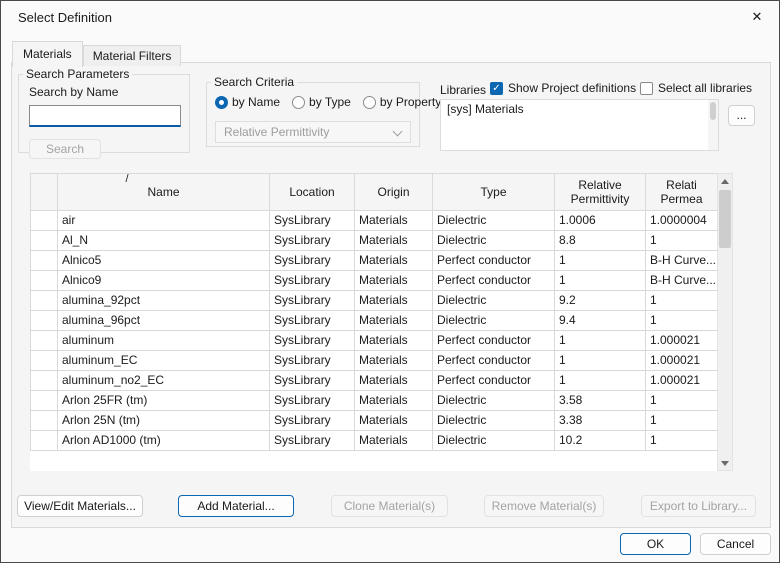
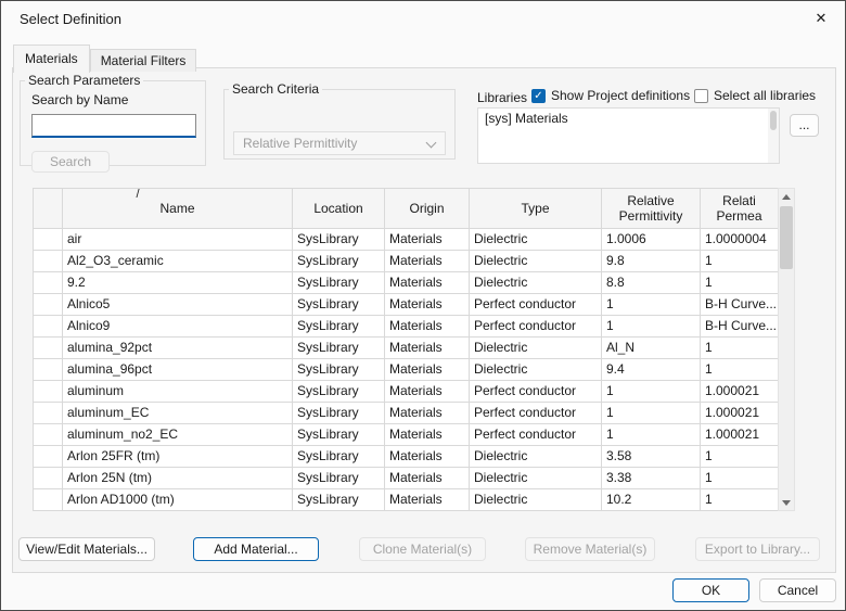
  Select Definition
  ✕
  Materials
  Material Filters
  Search Parameters
  Search by Name
  Search
  Search Criteria
- by Name
- by Type
- by Property
  Relative Permittivity
  Libraries
  Show Project definitions
  Select all libraries
  [sys] Materials
  ...
  	/Name	Location	Origin	Type	Relative Permittivity	Relati Permea
  	air	SysLibrary	Materials	Dielectric	1.0006	1.0000004
+ 	Al2_O3_ceramic	SysLibrary	Materials	Dielectric	9.8	1
- 	Al_N	SysLibrary	Materials	Dielectric	8.8	1
+ 	9.2	SysLibrary	Materials	Dielectric	8.8	1
  	Alnico5	SysLibrary	Materials	Perfect conductor	1	B-H Curve...
  	Alnico9	SysLibrary	Materials	Perfect conductor	1	B-H Curve...
- 	alumina_92pct	SysLibrary	Materials	Dielectric	9.2	1
+ 	alumina_92pct	SysLibrary	Materials	Dielectric	Al_N	1
  	alumina_96pct	SysLibrary	Materials	Dielectric	9.4	1
  	aluminum	SysLibrary	Materials	Perfect conductor	1	1.000021
  	aluminum_EC	SysLibrary	Materials	Perfect conductor	1	1.000021
  	aluminum_no2_EC	SysLibrary	Materials	Perfect conductor	1	1.000021
  	Arlon 25FR (tm)	SysLibrary	Materials	Dielectric	3.58	1
  	Arlon 25N (tm)	SysLibrary	Materials	Dielectric	3.38	1
  	Arlon AD1000 (tm)	SysLibrary	Materials	Dielectric	10.2	1
  View/Edit Materials...
  Add Material...
  Clone Material(s)
  Remove Material(s)
  Export to Library...
  OK
  Cancel
